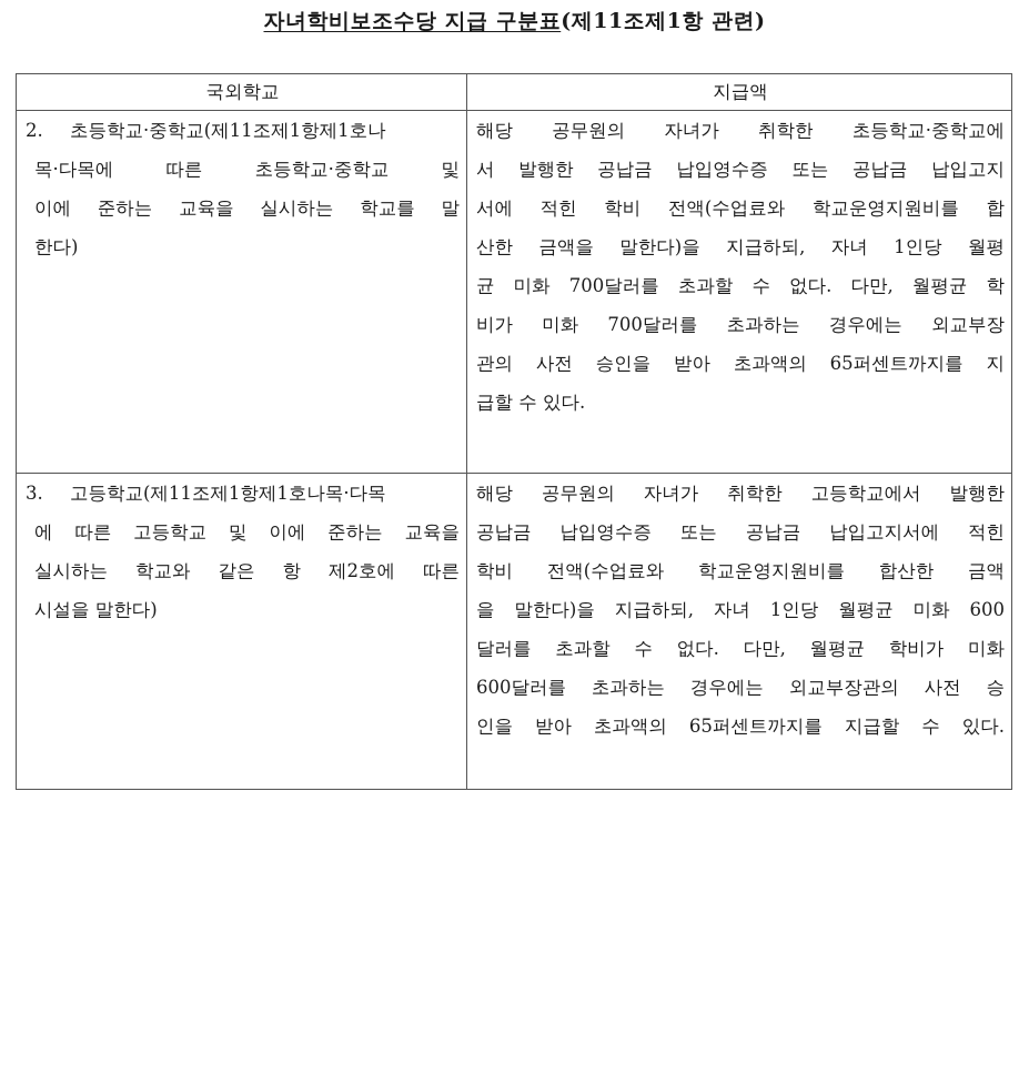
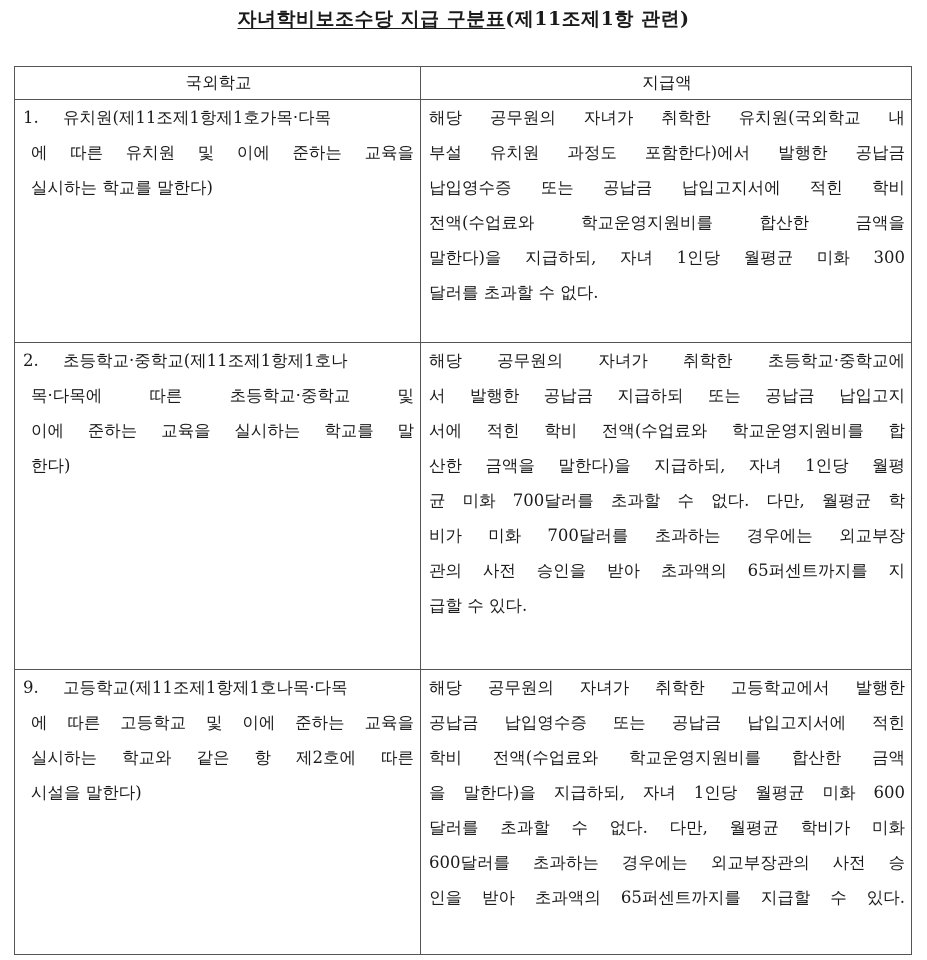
  자녀학비보조수당 지급 구분표(제11조제1항 관련)
  국외학교	지급액
+ 1. 유치원(제11조제1항제1호가목·다목 에 따른 유치원 및 이에 준하는 교육을 실시하는 학교를 말한다)	해당 공무원의 자녀가 취학한 유치원(국외학교 내 부설 유치원 과정도 포함한다)에서 발행한 공납금 납입영수증 또는 공납금 납입고지서에 적힌 학비 전액(수업료와 학교운영지원비를 합산한 금액을 말한다)을 지급하되, 자녀 1인당 월평균 미화 300 달러를 초과할 수 없다.
- 2. 초등학교·중학교(제11조제1항제1호나 목·다목에 따른 초등학교·중학교 및 이에 준하는 교육을 실시하는 학교를 말 한다)	해당 공무원의 자녀가 취학한 초등학교·중학교에 서 발행한 공납금 납입영수증 또는 공납금 납입고지 서에 적힌 학비 전액(수업료와 학교운영지원비를 합 산한 금액을 말한다)을 지급하되, 자녀 1인당 월평 균 미화 700달러를 초과할 수 없다. 다만, 월평균 학 비가 미화 700달러를 초과하는 경우에는 외교부장 관의 사전 승인을 받아 초과액의 65퍼센트까지를 지 급할 수 있다.
+ 2. 초등학교·중학교(제11조제1항제1호나 목·다목에 따른 초등학교·중학교 및 이에 준하는 교육을 실시하는 학교를 말 한다)	해당 공무원의 자녀가 취학한 초등학교·중학교에 서 발행한 공납금 지급하되 또는 공납금 납입고지 서에 적힌 학비 전액(수업료와 학교운영지원비를 합 산한 금액을 말한다)을 지급하되, 자녀 1인당 월평 균 미화 700달러를 초과할 수 없다. 다만, 월평균 학 비가 미화 700달러를 초과하는 경우에는 외교부장 관의 사전 승인을 받아 초과액의 65퍼센트까지를 지 급할 수 있다.
- 3. 고등학교(제11조제1항제1호나목·다목 에 따른 고등학교 및 이에 준하는 교육을 실시하는 학교와 같은 항 제2호에 따른 시설을 말한다)	해당 공무원의 자녀가 취학한 고등학교에서 발행한 공납금 납입영수증 또는 공납금 납입고지서에 적힌 학비 전액(수업료와 학교운영지원비를 합산한 금액 을 말한다)을 지급하되, 자녀 1인당 월평균 미화 600 달러를 초과할 수 없다. 다만, 월평균 학비가 미화 600달러를 초과하는 경우에는 외교부장관의 사전 승 인을 받아 초과액의 65퍼센트까지를 지급할 수 있다.
+ 9. 고등학교(제11조제1항제1호나목·다목 에 따른 고등학교 및 이에 준하는 교육을 실시하는 학교와 같은 항 제2호에 따른 시설을 말한다)	해당 공무원의 자녀가 취학한 고등학교에서 발행한 공납금 납입영수증 또는 공납금 납입고지서에 적힌 학비 전액(수업료와 학교운영지원비를 합산한 금액 을 말한다)을 지급하되, 자녀 1인당 월평균 미화 600 달러를 초과할 수 없다. 다만, 월평균 학비가 미화 600달러를 초과하는 경우에는 외교부장관의 사전 승 인을 받아 초과액의 65퍼센트까지를 지급할 수 있다.
